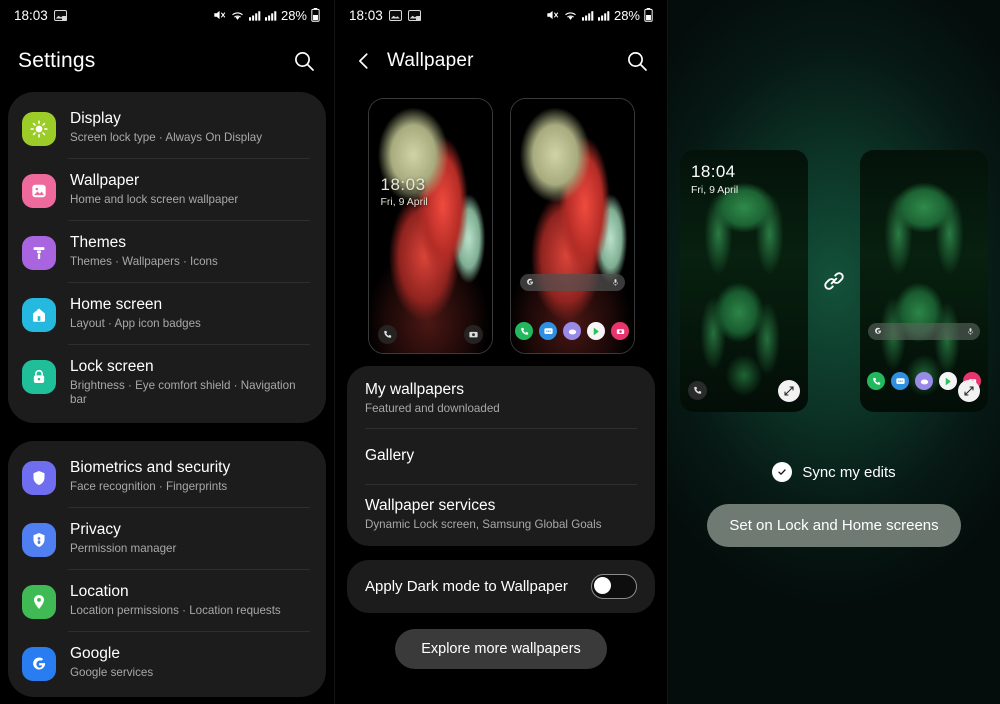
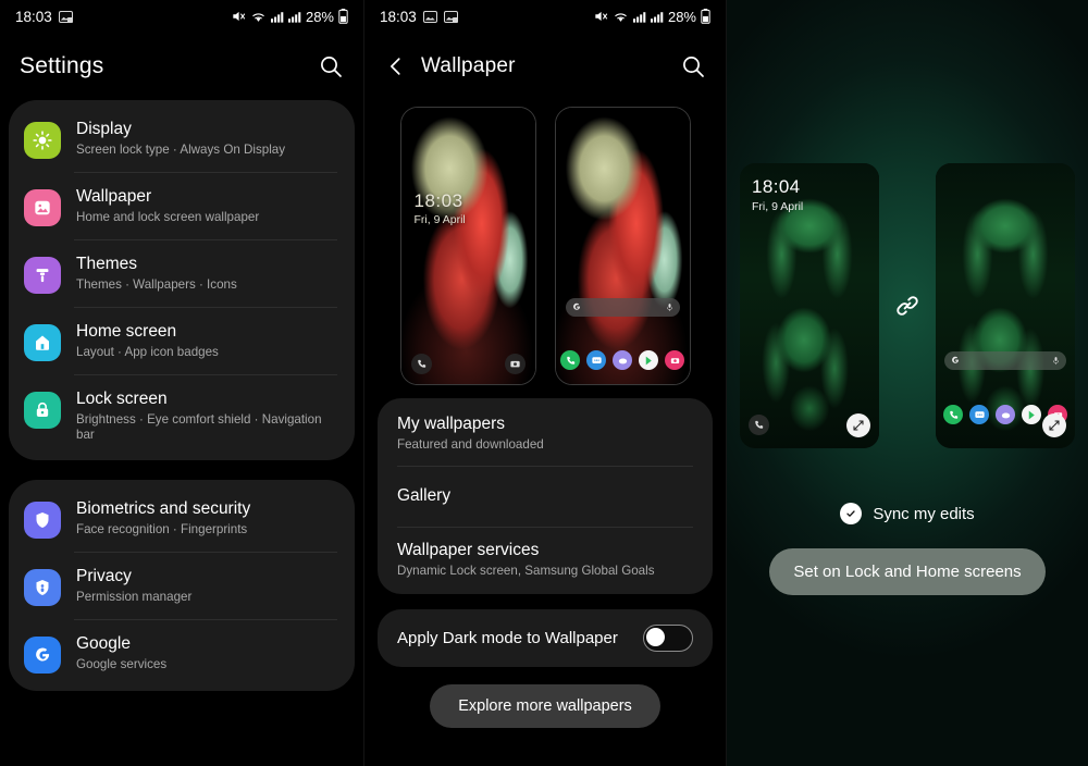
  18:03
  28%
  Settings
  Display
  Screen lock type · Always On Display
  Wallpaper
  Home and lock screen wallpaper
  Themes
  Themes · Wallpapers · Icons
  Home screen
  Layout · App icon badges
  Lock screen
  Brightness · Eye comfort shield · Navigation bar
  Biometrics and security
  Face recognition · Fingerprints
  Privacy
  Permission manager
- Location
- Location permissions · Location requests
  Google
  Google services
  18:03
  28%
  Wallpaper
  18:03
  Fri, 9 April
  My wallpapers
  Featured and downloaded
  Gallery
  Wallpaper services
  Dynamic Lock screen, Samsung Global Goals
  Apply Dark mode to Wallpaper
  Explore more wallpapers
  18:04
  Fri, 9 April
  Sync my edits
  Set on Lock and Home screens
